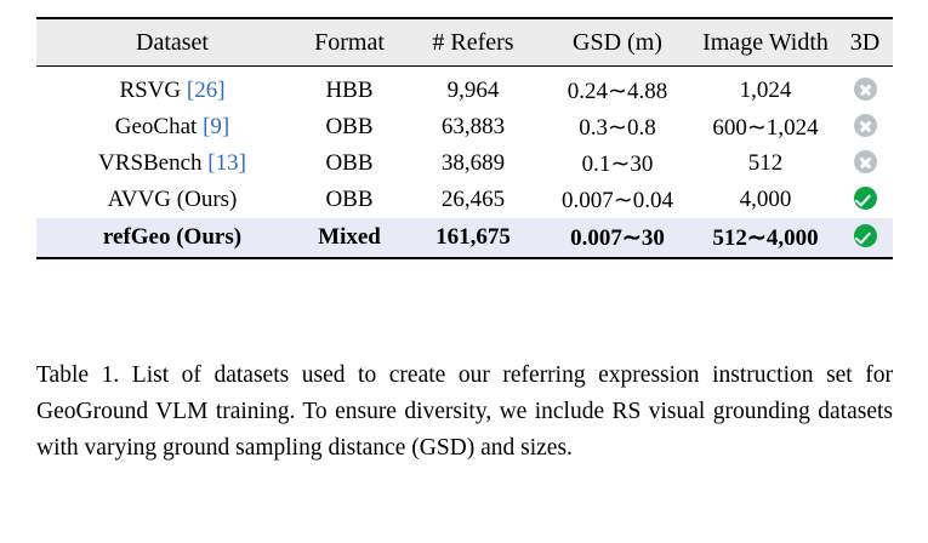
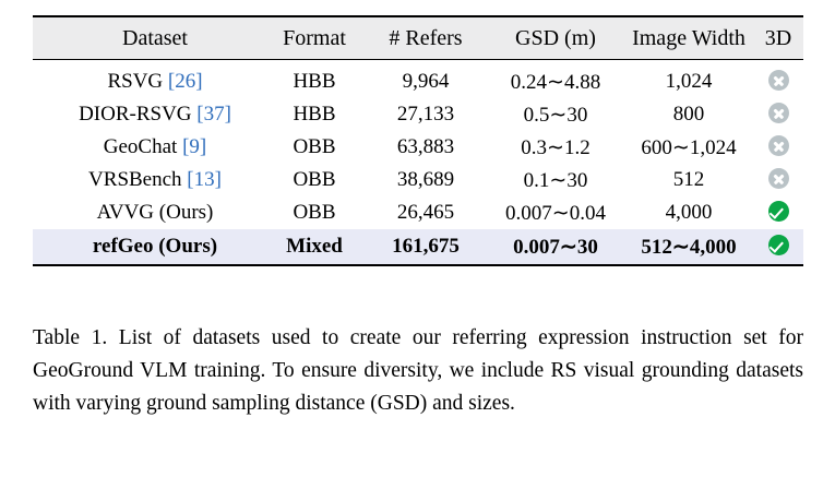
  Dataset	Format	# Refers	GSD (m)	Image Width	3D
  RSVG [26]	HBB	9,964	0.24∼4.88	1,024
+ DIOR-RSVG [37]	HBB	27,133	0.5∼30	800
- GeoChat [9]	OBB	63,883	0.3∼0.8	600∼1,024
+ GeoChat [9]	OBB	63,883	0.3∼1.2	600∼1,024
  VRSBench [13]	OBB	38,689	0.1∼30	512
  AVVG (Ours)	OBB	26,465	0.007∼0.04	4,000
  refGeo (Ours)	Mixed	161,675	0.007∼30	512∼4,000
  Table 1. List of datasets used to create our referring expression instruction set for GeoGround VLM training. To ensure diversity, we include RS visual grounding datasets with varying ground sampling distance (GSD) and sizes.
